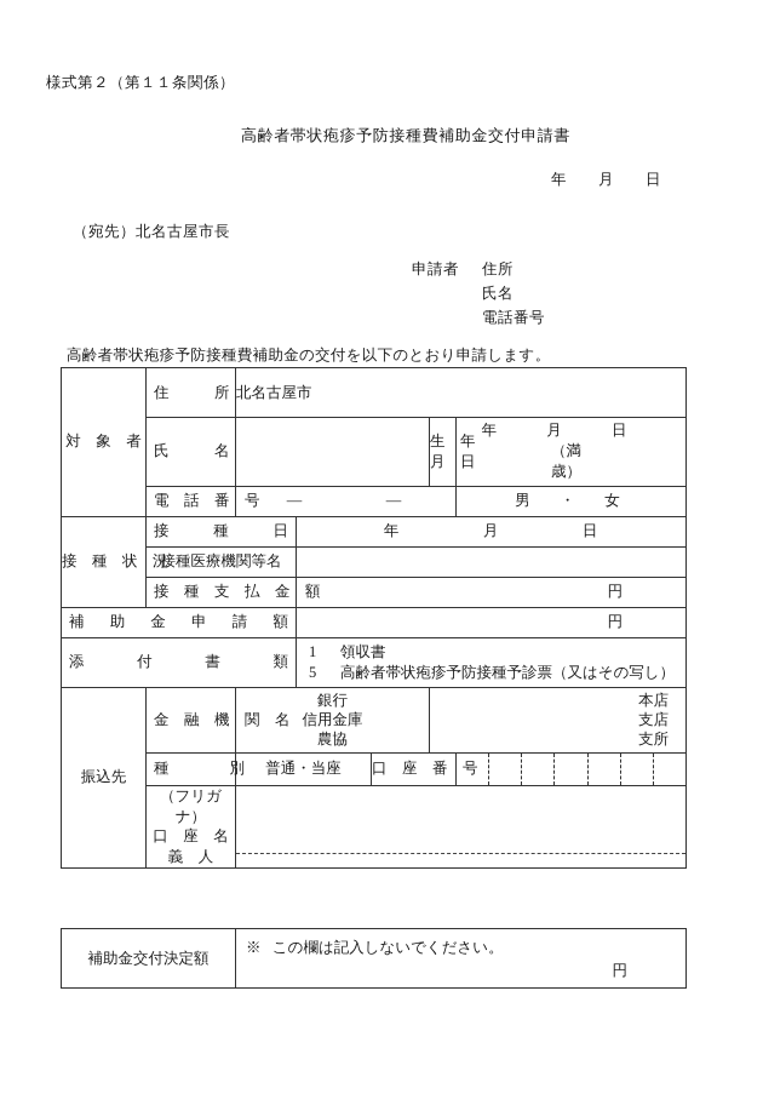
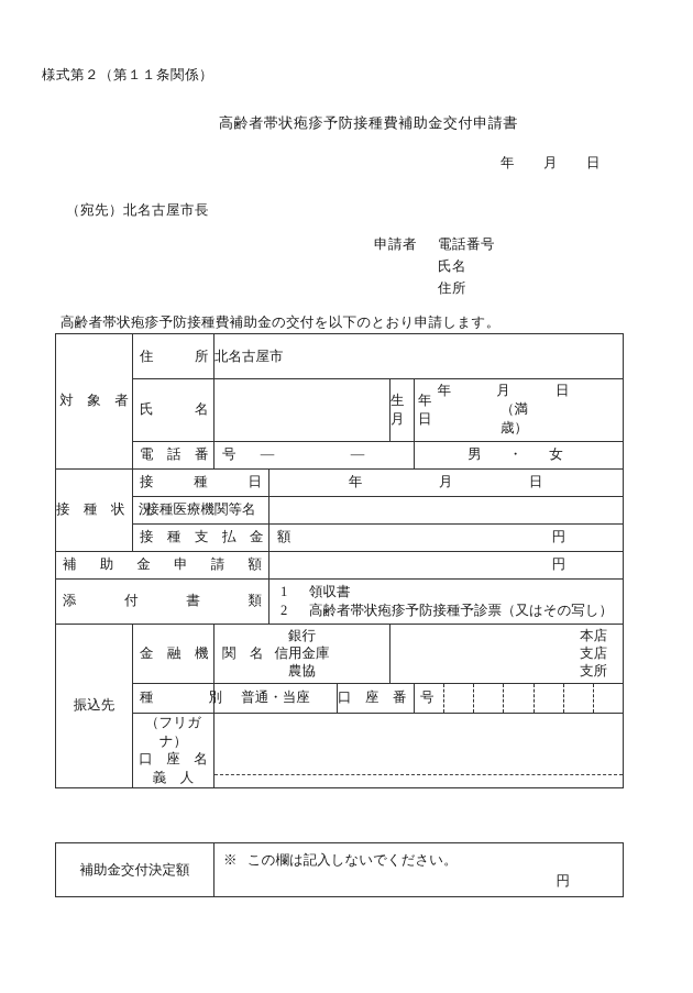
  様式第２（第１１条関係）
  高齢者帯状疱疹予防接種費補助金交付申請書
  年 月 日
  （宛先）北名古屋市長
  申請者
- 住所
+ 電話番号
  氏名
- 電話番号
+ 住所
  高齢者帯状疱疹予防接種費補助金の交付を以下のとおり申請します。
  対 象 者	住 所	北名古屋市
  氏 名		生 年 月 日	年 月 日 （満歳）
  電 話 番	— —	男 ・ 女
  接 種 状	接 種 日	年 月 日
  接種医療機関等名
  接 種 支 払 金 額	円
  補 助 金 申 請 額	円
- 添 付 書 類	1 領収書 5 高齢者帯状疱疹予防接種予診票（又はその写し）
+ 添 付 書 類	1 領収書 2 高齢者帯状疱疹予防接種予診票（又はその写し）
  振込先	金 融 機 関 名	銀行 信用金庫 農協	本店 支店 支所
  種 別	普通・当座	口 座 番
  （フリガナ） 口 座 名 義 人
  補助金交付決定額	※ この欄は記入しないでください。 円
